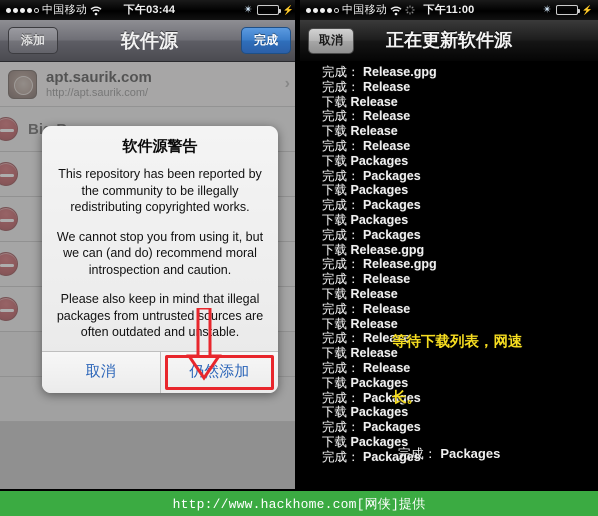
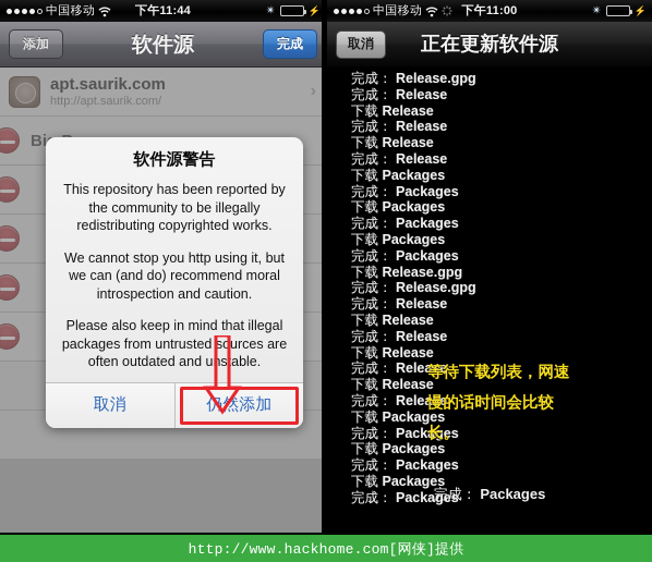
  中国移动
- 下午03:44
+ 下午11:44
  ✴
  ⚡
  添加
  软件源
  完成
  apt.saurik.com
  http://apt.saurik.com/
  ›
  软件源警告
  This repository has been reported by the community to be illegally redistributing copyrighted works.
- We cannot stop you from using it, but we can (and do) recommend moral introspection and caution.
+ We cannot stop you http using it, but we can (and do) recommend moral introspection and caution.
  Please also keep in mind that illegal packages from untrusted sources are often outdated and usable.
  取消
  仍然添加
  中国移动
  下午11:00
  ✴
  ⚡
  取消
  正在更新软件源
  完成： Release.gpg
  完成： Release
  下载 Release
  完成： Release
  下载 Release
  完成： Release
  下载 Packages
  完成： Packages
  下载 Packages
  完成： Packages
  下载 Packages
  完成： Packages
  下载 Release.gpg
  完成： Release.gpg
  完成： Release
  下载 Release
  完成： Release
  下载 Release
  完成： Release
  下载 Release
  完成： Release
  下载 Packages
  完成： Packages
  下载 Packages
  完成： Packages
  下载 Packages
  完成： Packages
  等待下载列表，网速
+ 慢的话时间会比较
  长。
  完成： Packages
  http://www.hackhome.com[网侠]提供
